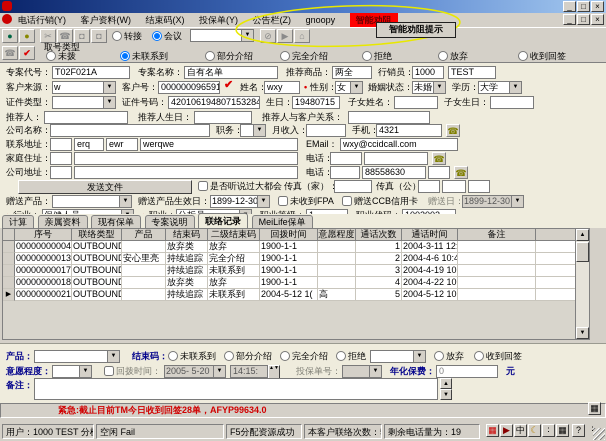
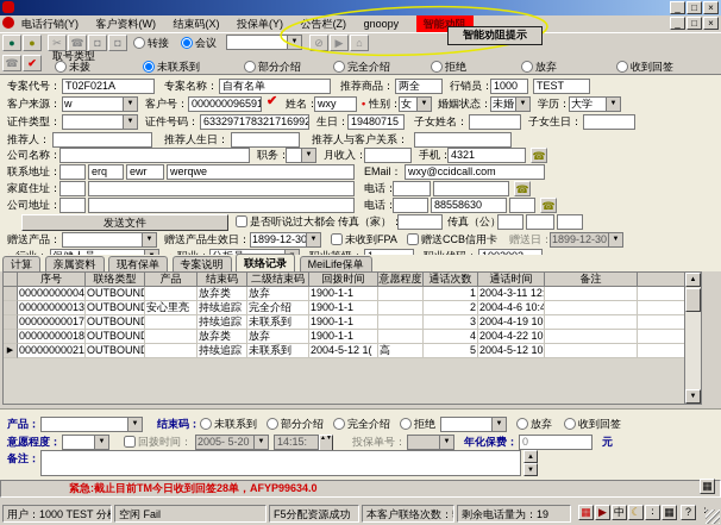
  _
  □
  ×
  电话行销(Y) 客户资料(W) 结束码(X) 投保单(Y) 公告栏(Z) gnoopy 智能劝阻
  _
  □
  ×
  ●
  ●
  ✂
  ☎
  ◘
  ◘
  转接
  会议
  ⊘
  ▶
  ⌂
  智能劝阻提示
  ☎
  ✔
  取号类型
  未拨
  未联系到
  部分介绍
  完全介绍
  拒绝
  放弃
  收到回签
  专案代号：
  T02F021A
  专案名称：
  自有名单
  推荐商品：
  两全
  行销员：
  1000
  TEST
  客户来源：
  w
  客户号：
  000000096591
  ✔
  姓名：
  wxy
  •
  性别：
  女
  婚姻状态：
  未婚
  学历：
  大学
  证件类型：
  证件号码：
- 420106194807153284
+ 633297178321716992
  生日：
  19480715
  子女姓名：
  子女生日：
  推荐人：
  推荐人生日：
  推荐人与客户关系：
  公司名称：
  职务：
  月收入：
  手机：
  4321
  ☎
  联系地址：
  erq
  ewr
  werqwe
  EMail：
  wxy@ccidcall.com
  家庭住址：
  电话：
  ☎
  公司地址：
  电话：
  88558630
  ☎
  发送文件
  是否听说过大都会
  传真（家）
  传真（公）
  赠送产品：
  赠送产品生效日：
  1899-12-30
  未收到FPA
  赠送CCB信用卡
  赠送日：
  1899-12-30
  计算 亲属资料 现有保单 专案说明 联络记录 MeiLife保单
  序号
  联络类型
  产品
  结束码
  二级结束码
  回拨时间
  意愿程度
  通话次数
  通话时间
  备注
  00000000004
  OUTBOUN
  放弃类
  放弃
  1900-1-1
  1
  2004-3-11 12
  00000000013
  OUTBOUN
  安心里亮
  持续追踪
  完全介绍
  1900-1-1
  2
  2004-4-6 10:4
  00000000017
  OUTBOUN
  持续追踪
  未联系到
  1900-1-1
  3
  2004-4-19 10
  00000000018
  OUTBOUN
  放弃类
  放弃
  1900-1-1
  4
  2004-4-22 10
  00000000021
  OUTBOUN
  持续追踪
  未联系到
  2004-5-12 1(
  高
  5
  2004-5-12 10
  产品：
  结束码：
  未联系到
  部分介绍
  完全介绍
  拒绝
  放弃
  收到回签
  意愿程度：
  回拨时间：
  2005- 5-20
  14:15:
  投保单号：
  年化保费：
  0
  元
  备注：
  紧急:截止目前TM今日收到回签28单，AFYP99634.0
  ▦
  用户：1000 TEST 分
  空闲 Fail
  F5分配资源成功
  本客户联络次数：
  剩余电话量为：19
  ▦
  ▶
  中
  ☾
  ∶
  ▦
  ?
